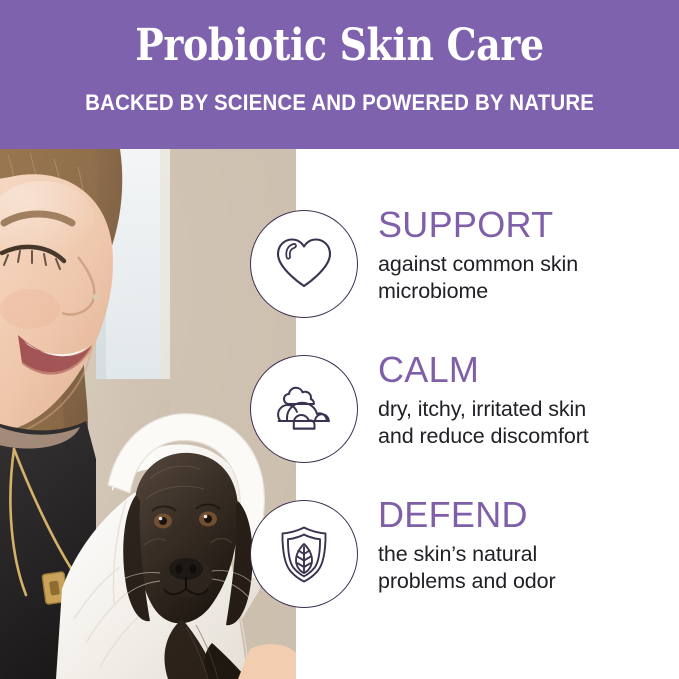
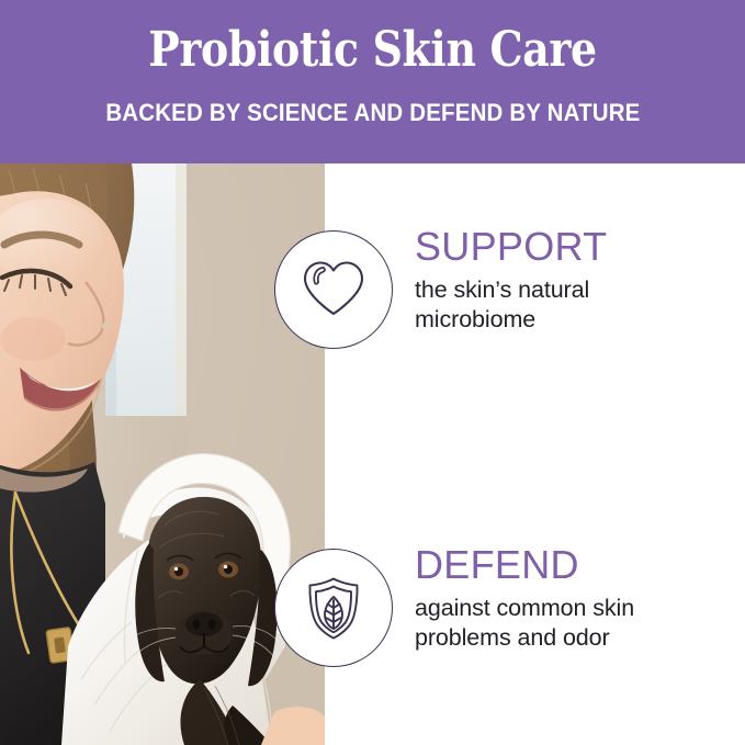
  Probiotic Skin Care
- BACKED BY SCIENCE AND POWERED BY NATURE
+ BACKED BY SCIENCE AND DEFEND BY NATURE
  SUPPORT
- against common skin
+ the skin’s natural
  microbiome
- CALM
- dry, itchy, irritated skin
- and reduce discomfort
  DEFEND
- the skin’s natural
+ against common skin
  problems and odor
